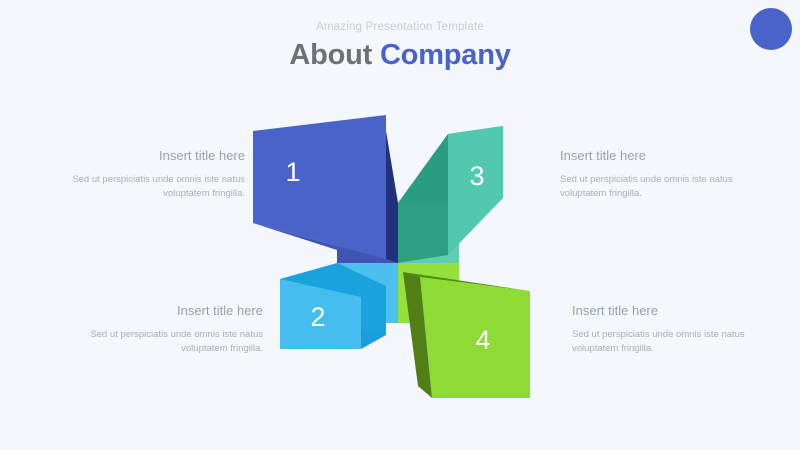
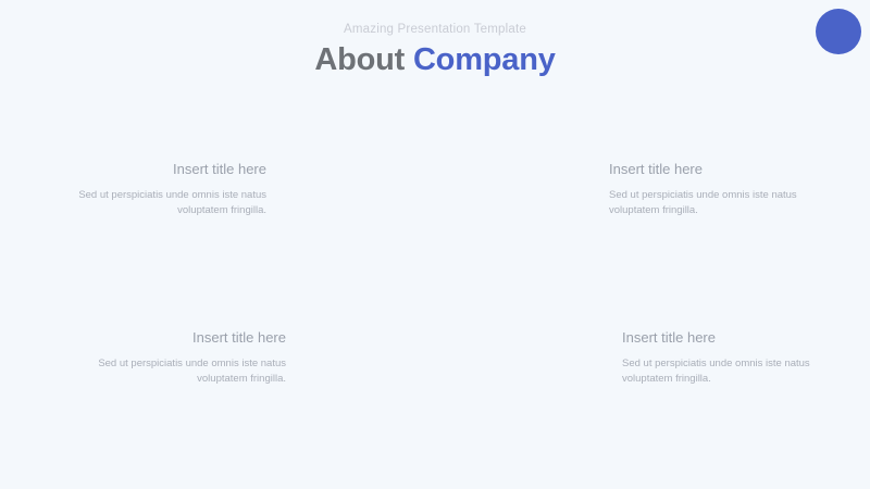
  Amazing Presentation Template
  About Company
  Insert title here
  Sed ut perspiciatis unde omnis iste natus voluptatem fringilla.
  Insert title here
  Sed ut perspiciatis unde omnis iste natus voluptatem fringilla.
  Insert title here
  Sed ut perspiciatis unde omnis iste natus voluptatem fringilla.
  Insert title here
  Sed ut perspiciatis unde omnis iste natus voluptatem fringilla.
- 1
- 3
- 2
- 4
